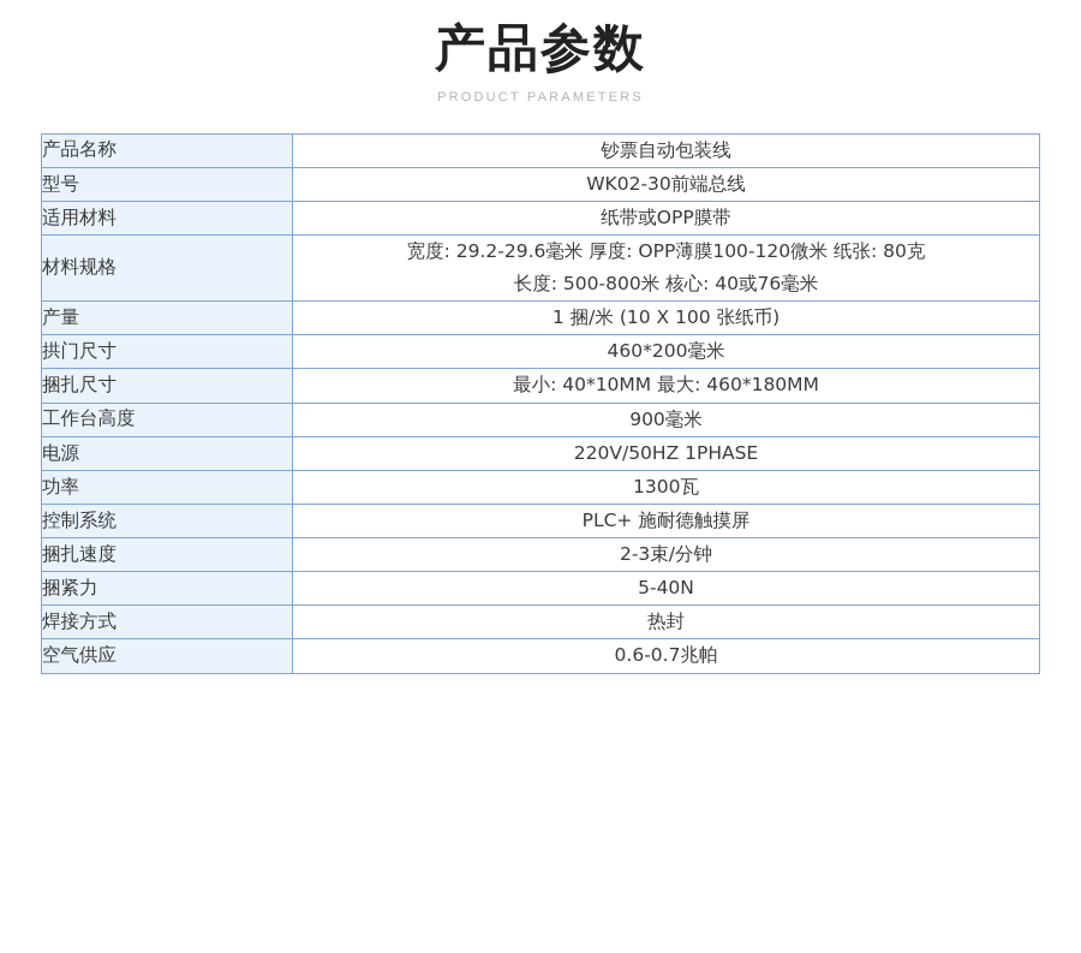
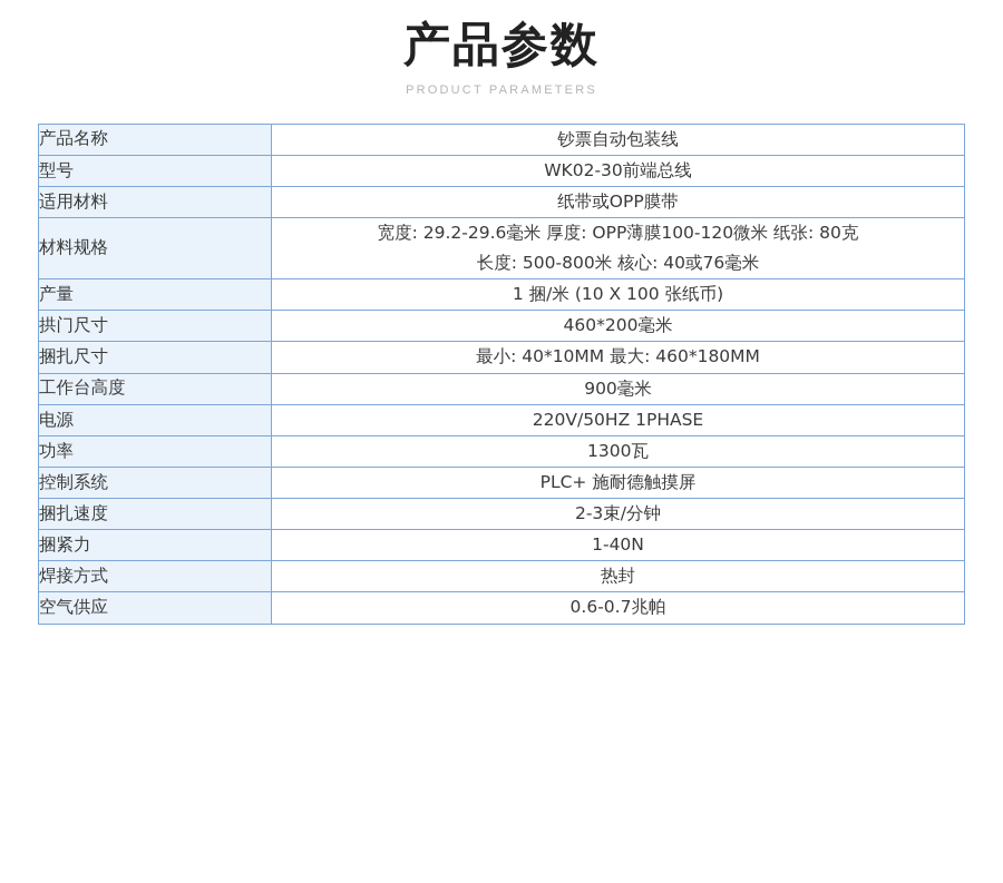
  产品参数
  PRODUCT PARAMETERS
  产品名称	钞票自动包装线
  型号	WK02-30前端总线
  适用材料	纸带或OPP膜带
  材料规格	宽度: 29.2-29.6毫米 厚度: OPP薄膜100-120微米 纸张: 80克长度: 500-800米 核心: 40或76毫米
  产量	1 捆/米 (10 X 100 张纸币)
  拱门尺寸	460*200毫米
  捆扎尺寸	最小: 40*10MM 最大: 460*180MM
  工作台高度	900毫米
  电源	220V/50HZ 1PHASE
  功率	1300瓦
  控制系统	PLC+ 施耐德触摸屏
  捆扎速度	2-3束/分钟
- 捆紧力	5-40N
+ 捆紧力	1-40N
  焊接方式	热封
  空气供应	0.6-0.7兆帕
